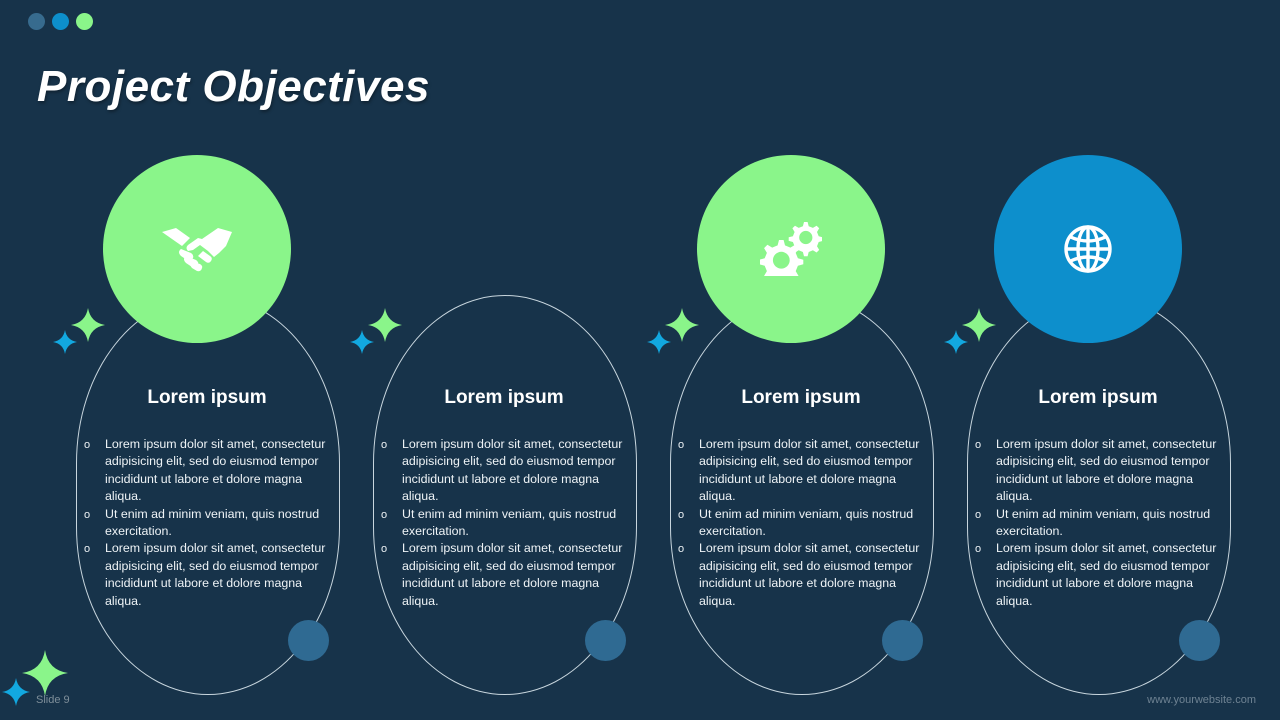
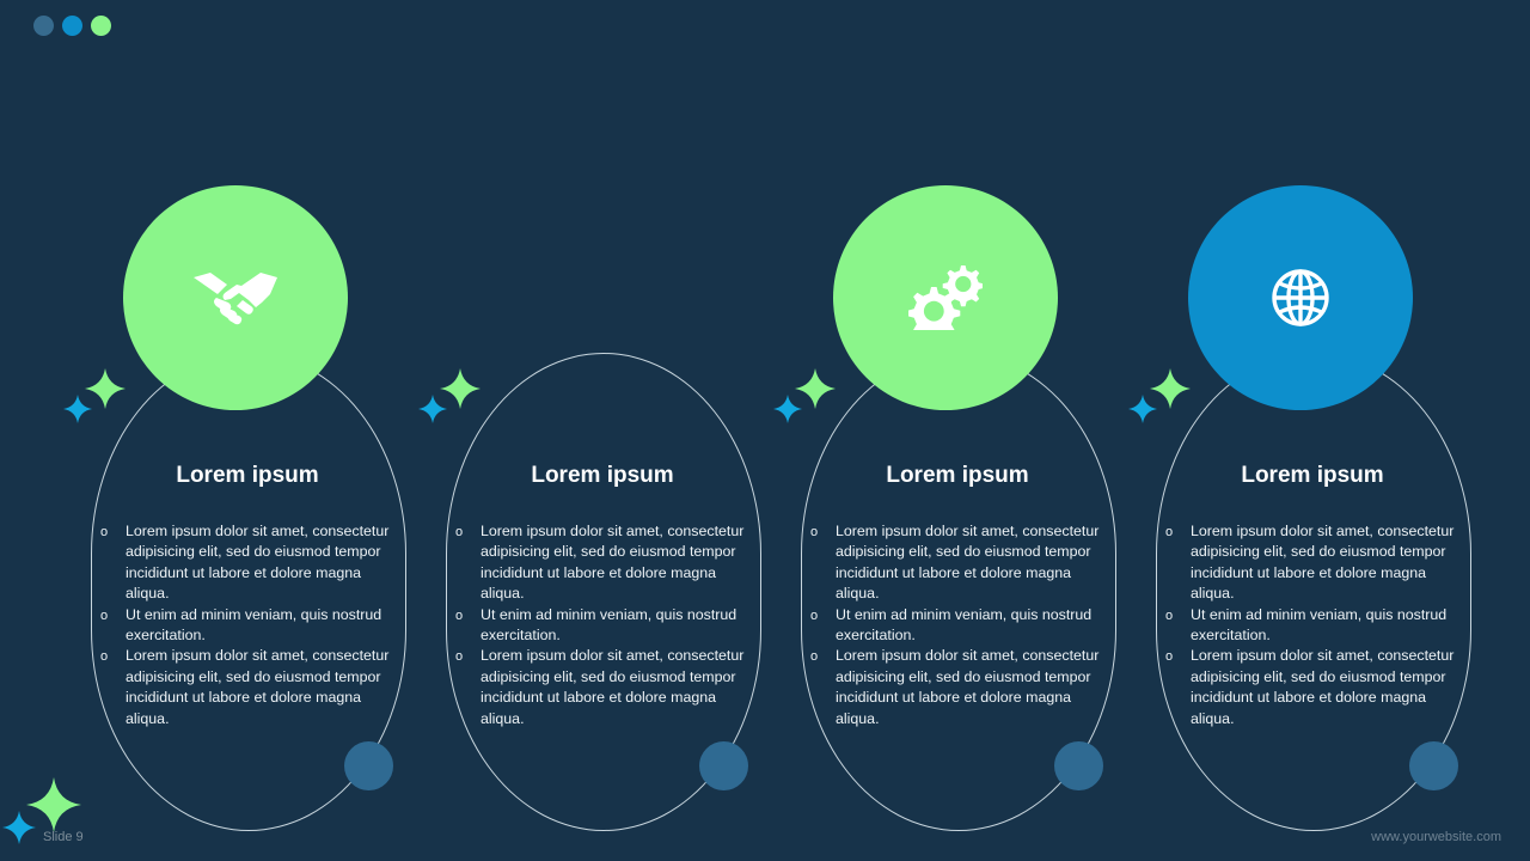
- Project Objectives
  Lorem ipsum
  o
  Lorem ipsum dolor sit amet, consectetur adipisicing elit, sed do eiusmod tempor incididunt ut labore et dolore magna aliqua.
  o
  Ut enim ad minim veniam, quis nostrud exercitation.
  o
  Lorem ipsum dolor sit amet, consectetur adipisicing elit, sed do eiusmod tempor incididunt ut labore et dolore magna aliqua.
  Lorem ipsum
  o
  Lorem ipsum dolor sit amet, consectetur adipisicing elit, sed do eiusmod tempor incididunt ut labore et dolore magna aliqua.
  o
  Ut enim ad minim veniam, quis nostrud exercitation.
  o
  Lorem ipsum dolor sit amet, consectetur adipisicing elit, sed do eiusmod tempor incididunt ut labore et dolore magna aliqua.
  Lorem ipsum
  o
  Lorem ipsum dolor sit amet, consectetur adipisicing elit, sed do eiusmod tempor incididunt ut labore et dolore magna aliqua.
  o
  Ut enim ad minim veniam, quis nostrud exercitation.
  o
  Lorem ipsum dolor sit amet, consectetur adipisicing elit, sed do eiusmod tempor incididunt ut labore et dolore magna aliqua.
  Lorem ipsum
  o
  Lorem ipsum dolor sit amet, consectetur adipisicing elit, sed do eiusmod tempor incididunt ut labore et dolore magna aliqua.
  o
  Ut enim ad minim veniam, quis nostrud exercitation.
  o
  Lorem ipsum dolor sit amet, consectetur adipisicing elit, sed do eiusmod tempor incididunt ut labore et dolore magna aliqua.
  Slide 9
  www.yourwebsite.com
